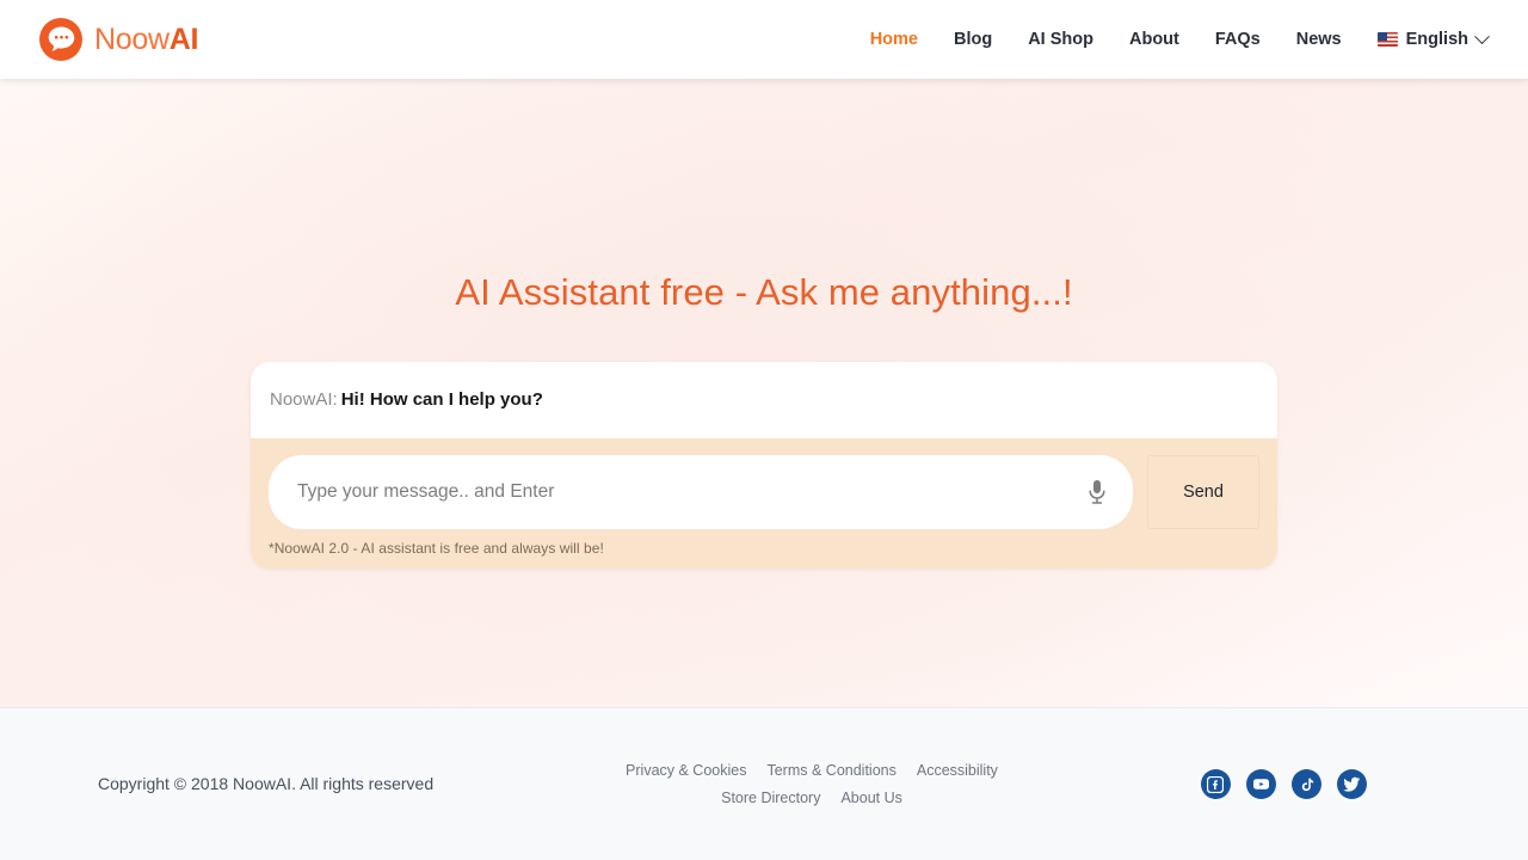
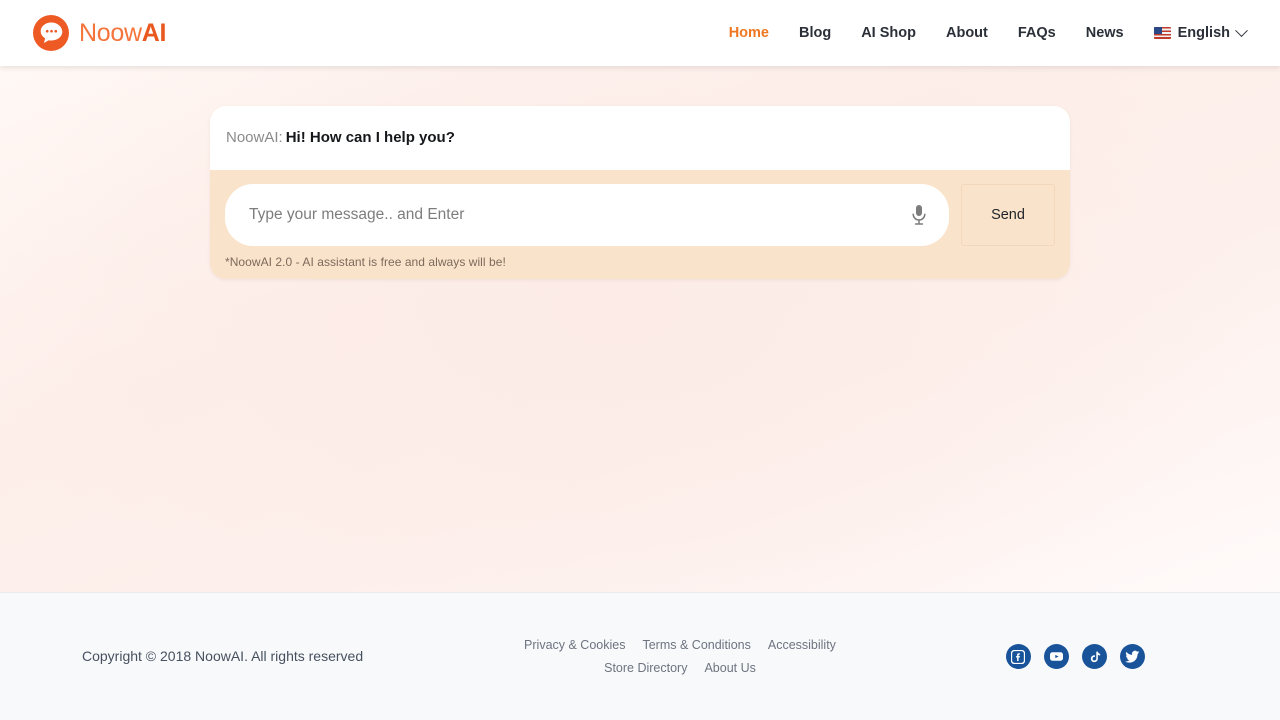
  NoowAI
  Home
  Blog
  AI Shop
  About
  FAQs
  News
  English
- AI Assistant free - Ask me anything...!
  NoowAI: Hi! How can I help you?
  Type your message.. and Enter
  Send
  *NoowAI 2.0 - AI assistant is free and always will be!
  Copyright © 2018 NoowAI. All rights reserved
  Privacy & Cookies
  Terms & Conditions
  Accessibility
  Store Directory
  About Us
